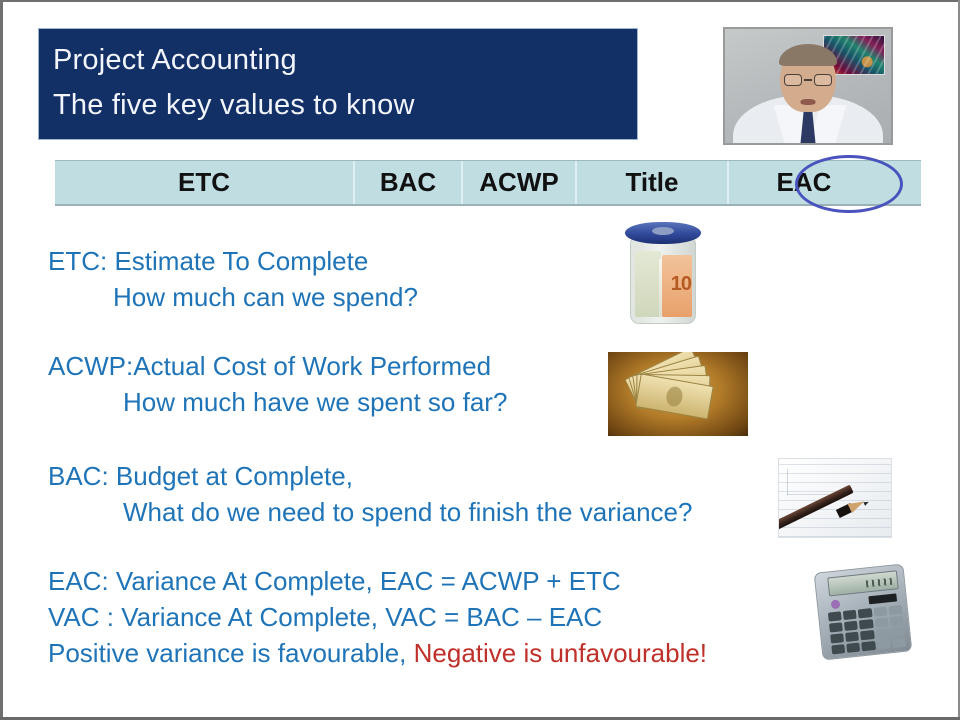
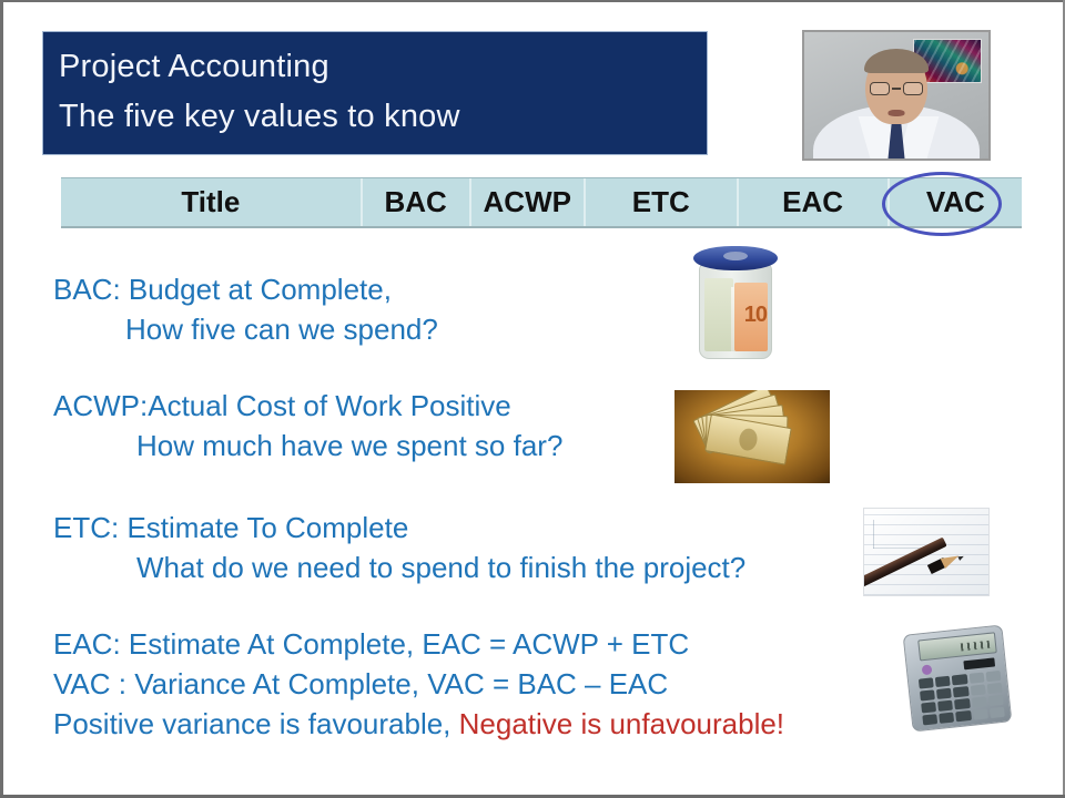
  Project Accounting
  The five key values to know
- ETC
+ Title
  BAC
  ACWP
- Title
+ ETC
  EAC
+ VAC
- ETC: Estimate To Complete
+ BAC: Budget at Complete,
- How much can we spend?
+ How five can we spend?
- ACWP:Actual Cost of Work Performed
+ ACWP:Actual Cost of Work Positive
  How much have we spent so far?
- BAC: Budget at Complete,
+ ETC: Estimate To Complete
- What do we need to spend to finish the variance?
+ What do we need to spend to finish the project?
- EAC: Variance At Complete, EAC = ACWP + ETC
+ EAC: Estimate At Complete, EAC = ACWP + ETC
  VAC : Variance At Complete, VAC = BAC – EAC
  Positive variance is favourable, Negative is unfavourable!
